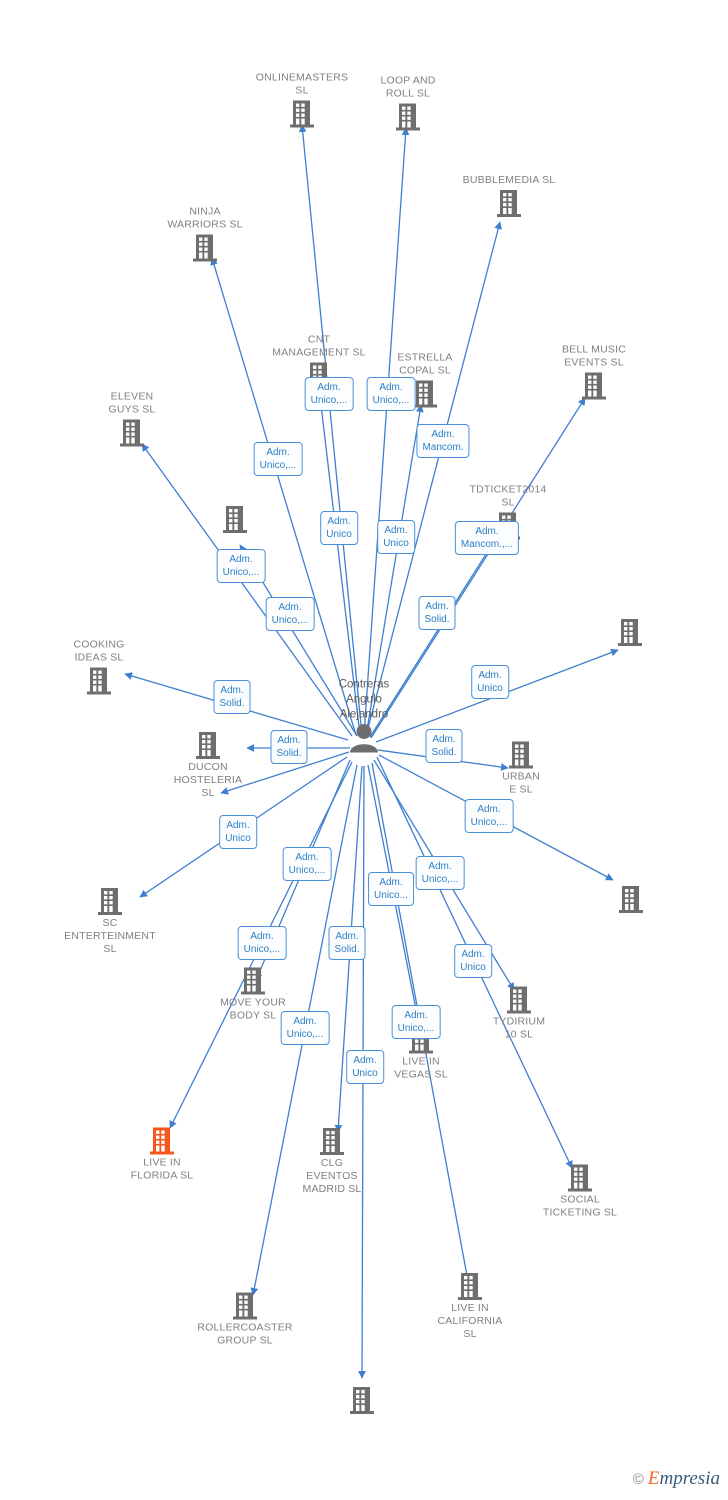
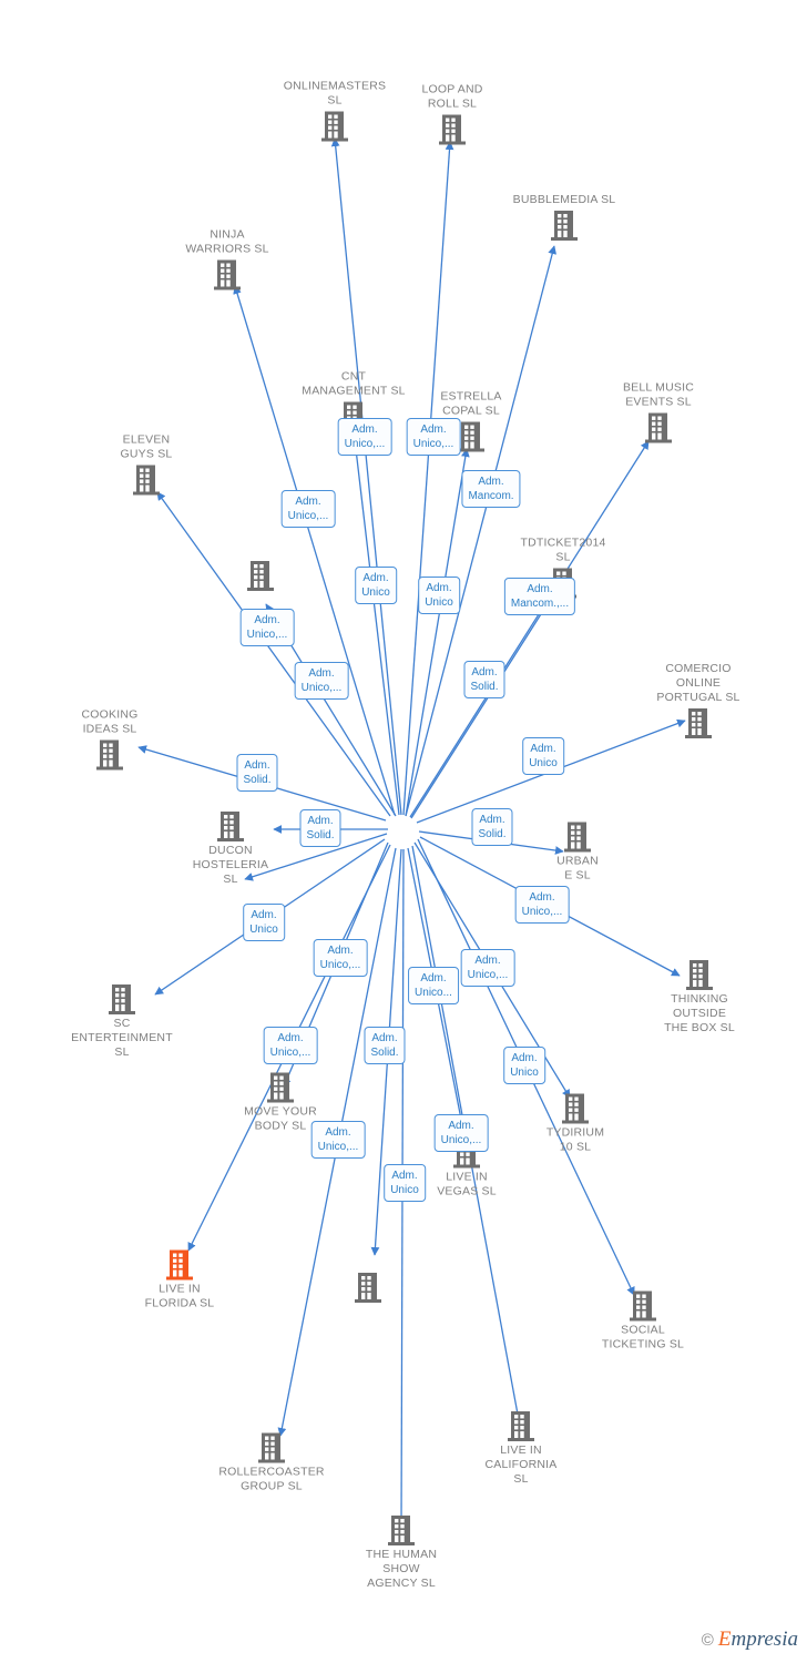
- Contreras
- Angulo
- Alejandro
  ONLINEMASTERS
  SL
  LOOP AND
  ROLL SL
  BUBBLEMEDIA SL
  NINJA
  WARRIORS SL
  CNT
  MANAGEMENT SL
  ESTRELLA
  COPAL SL
  BELL MUSIC
  EVENTS SL
  ELEVEN
  GUYS SL
  TDTICKET2014
  SL
+ COMERCIO
+ ONLINE
+ PORTUGAL SL
  COOKING
  IDEAS SL
  DUCON
  HOSTELERIA
  SL
  URBAN
  E SL
+ THINKING
+ OUTSIDE
+ THE BOX SL
  SC
  ENTERTEINMENT
  SL
  MOVE YOUR
  BODY SL
  TYDIRIUM
  10 SL
  LIVE IN
  VEGAS SL
  SOCIAL
  TICKETING SL
  LIVE IN
  FLORIDA SL
- CLG
- EVENTOS
- MADRID SL
  ROLLERCOASTER
  GROUP SL
  LIVE IN
  CALIFORNIA
  SL
+ THE HUMAN
+ SHOW
+ AGENCY SL
  Adm.
  Unico,...
  Adm.
  Unico,...
  Adm.
  Mancom.
  Adm.
  Unico,...
  Adm.
  Unico
  Adm.
  Unico
  Adm.
  Mancom.,...
  Adm.
  Unico,...
  Adm.
  Unico,...
  Adm.
  Solid.
  Adm.
  Unico
  Adm.
  Solid.
  Adm.
  Solid.
  Adm.
  Solid.
  Adm.
  Unico,...
  Adm.
  Unico
  Adm.
  Unico,...
  Adm.
  Unico,...
  Adm.
  Unico...
  Adm.
  Unico,...
  Adm.
  Solid.
  Adm.
  Unico
  Adm.
  Unico,...
  Adm.
  Unico,...
  Adm.
  Unico
  ©
  Empresia
